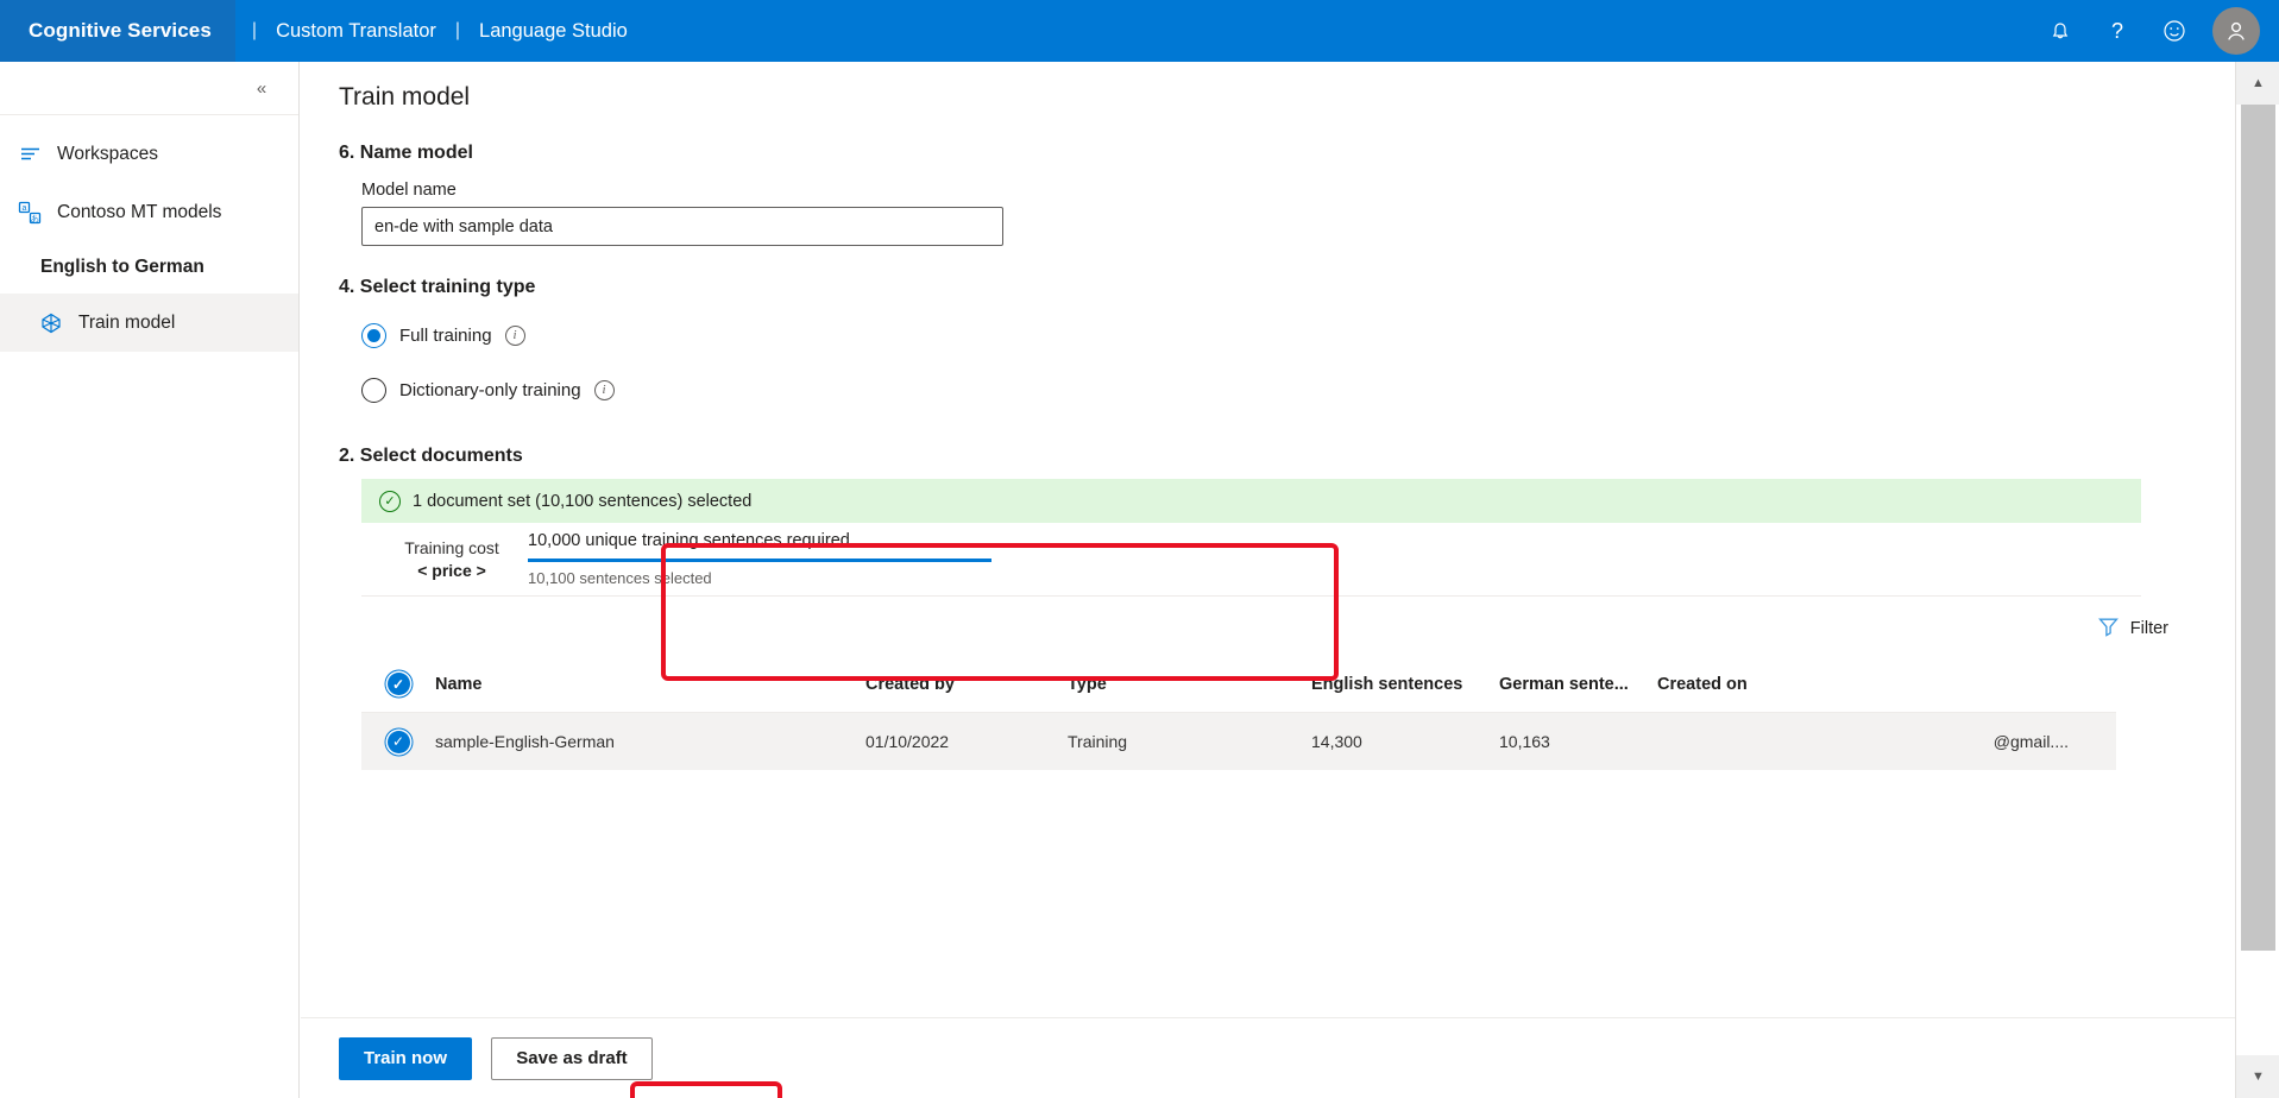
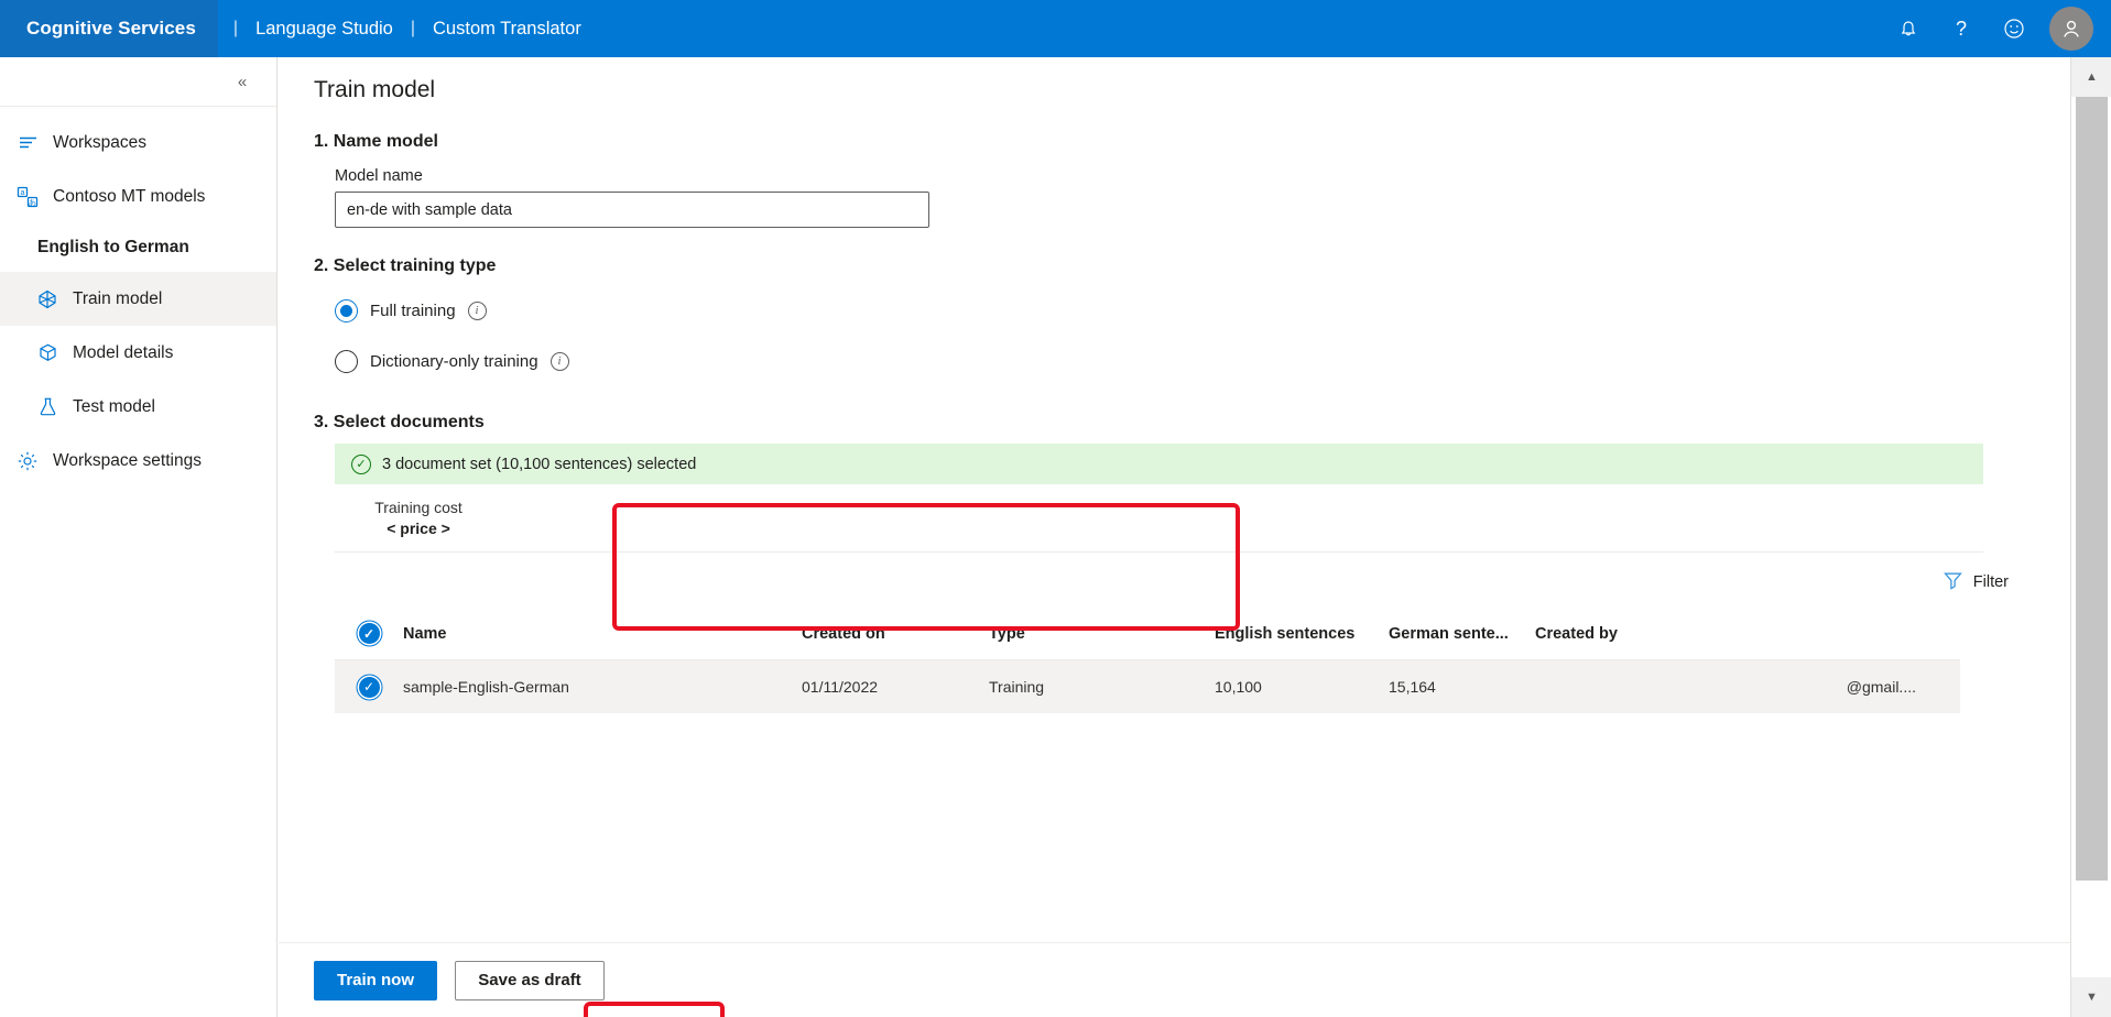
  Cognitive Services
  |
- Custom Translator
+ Language Studio
  |
- Language Studio
+ Custom Translator
  ?
  «
  Workspaces
  Contoso MT models
  English to German
  Train model
+ Model details
+ Test model
+ Workspace settings
  Train model
- 6. Name model
+ 1. Name model
  Model name
  en-de with sample data
- 4. Select training type
+ 2. Select training type
  Full training
  i
  Dictionary-only training
  i
- 2. Select documents
+ 3. Select documents
  ✓
- 1 document set (10,100 sentences) selected
+ 3 document set (10,100 sentences) selected
  Training cost
  < price >
- 10,000 unique training sentences required.
- 10,100 sentences selected
  Filter
  ✓
  Name
- Created by
+ Created on
  Type
  English sentences
  German sente...
- Created on
+ Created by
  ✓
  sample-English-German
- 01/10/2022
+ 01/11/2022
  Training
- 14,300
+ 10,100
- 10,163
+ 15,164
  @gmail....
  Train now
  Save as draft
  ▲
  ▼
